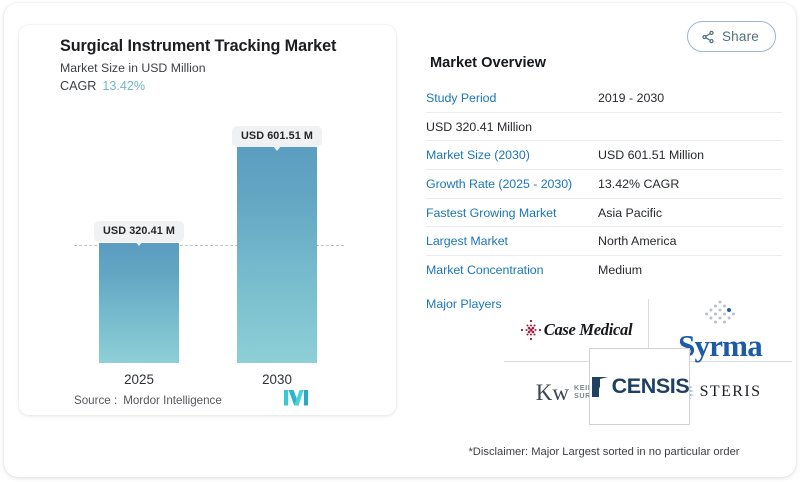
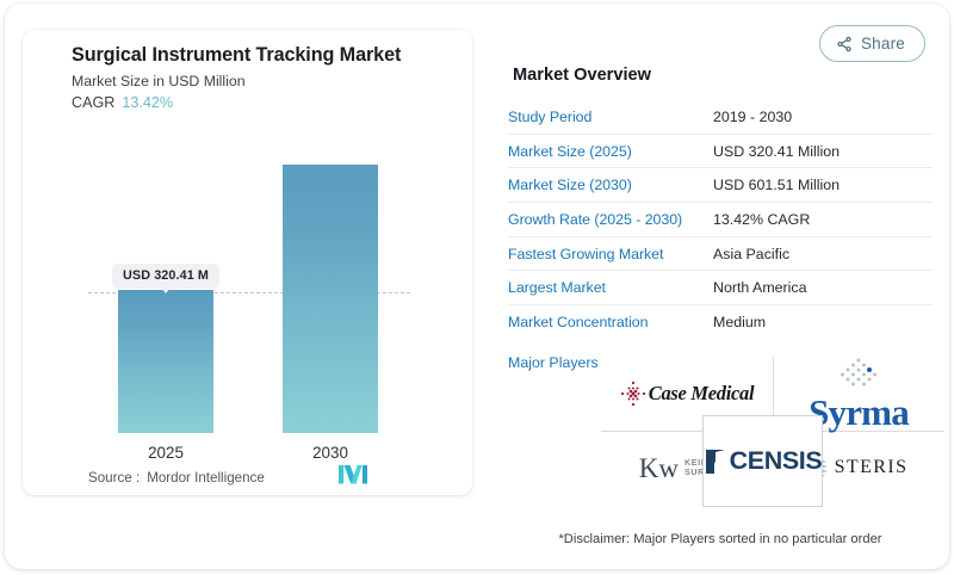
  Share
  Surgical Instrument Tracking Market
  Market Size in USD Million
  CAGR
  13.42%
  USD 320.41 M
- USD 601.51 M
  2025
  2030
  Source :
  Mordor Intelligence
  Market Overview
  Study Period
  2019 - 2030
+ Market Size (2025)
  USD 320.41 Million
  Market Size (2030)
  USD 601.51 Million
  Growth Rate (2025 - 2030)
  13.42% CAGR
  Fastest Growing Market
  Asia Pacific
  Largest Market
  North America
  Market Concentration
  Medium
  Major Players
  Case Medical
  Syrma
  Kw
  KEI
  STERIS
  CENSIS
- *Disclaimer: Major Largest sorted in no particular order
+ *Disclaimer: Major Players sorted in no particular order
